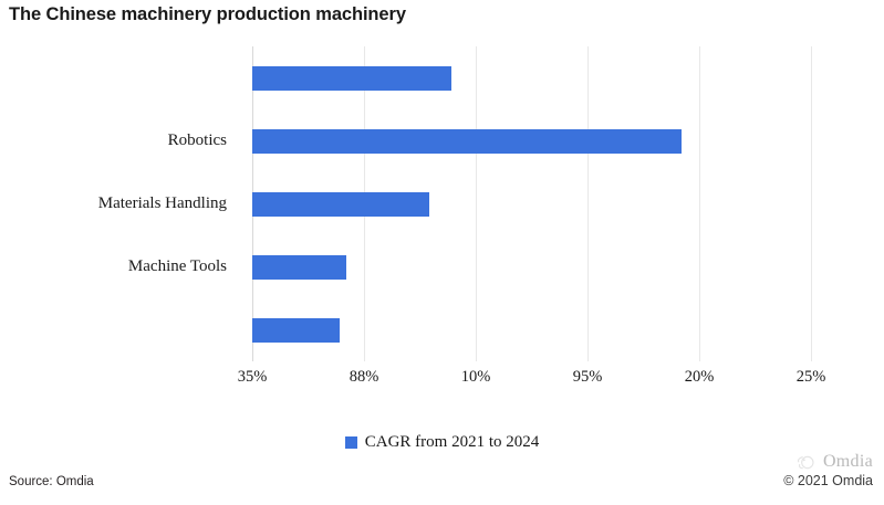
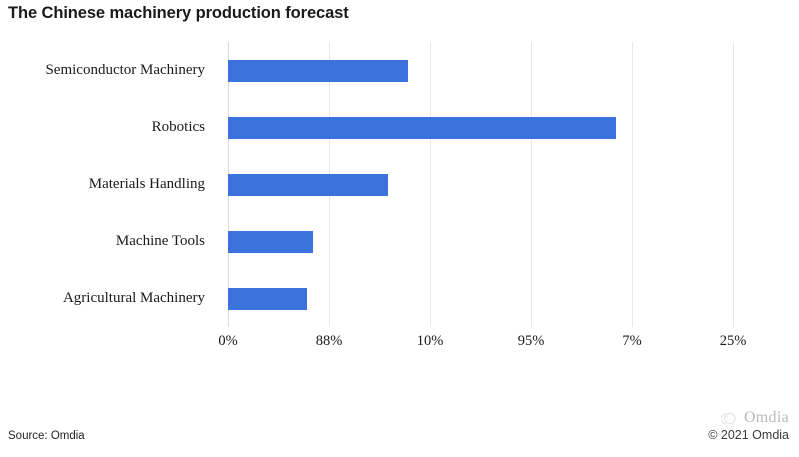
- The Chinese machinery production machinery
+ The Chinese machinery production forecast
+ Semiconductor Machinery
  Robotics
  Materials Handling
  Machine Tools
+ Agricultural Machinery
- 35%
+ 0%
  88%
  10%
  95%
- 20%
+ 7%
  25%
- CAGR from 2021 to 2024
  Source: Omdia
  Omdia
  © 2021 Omdia
